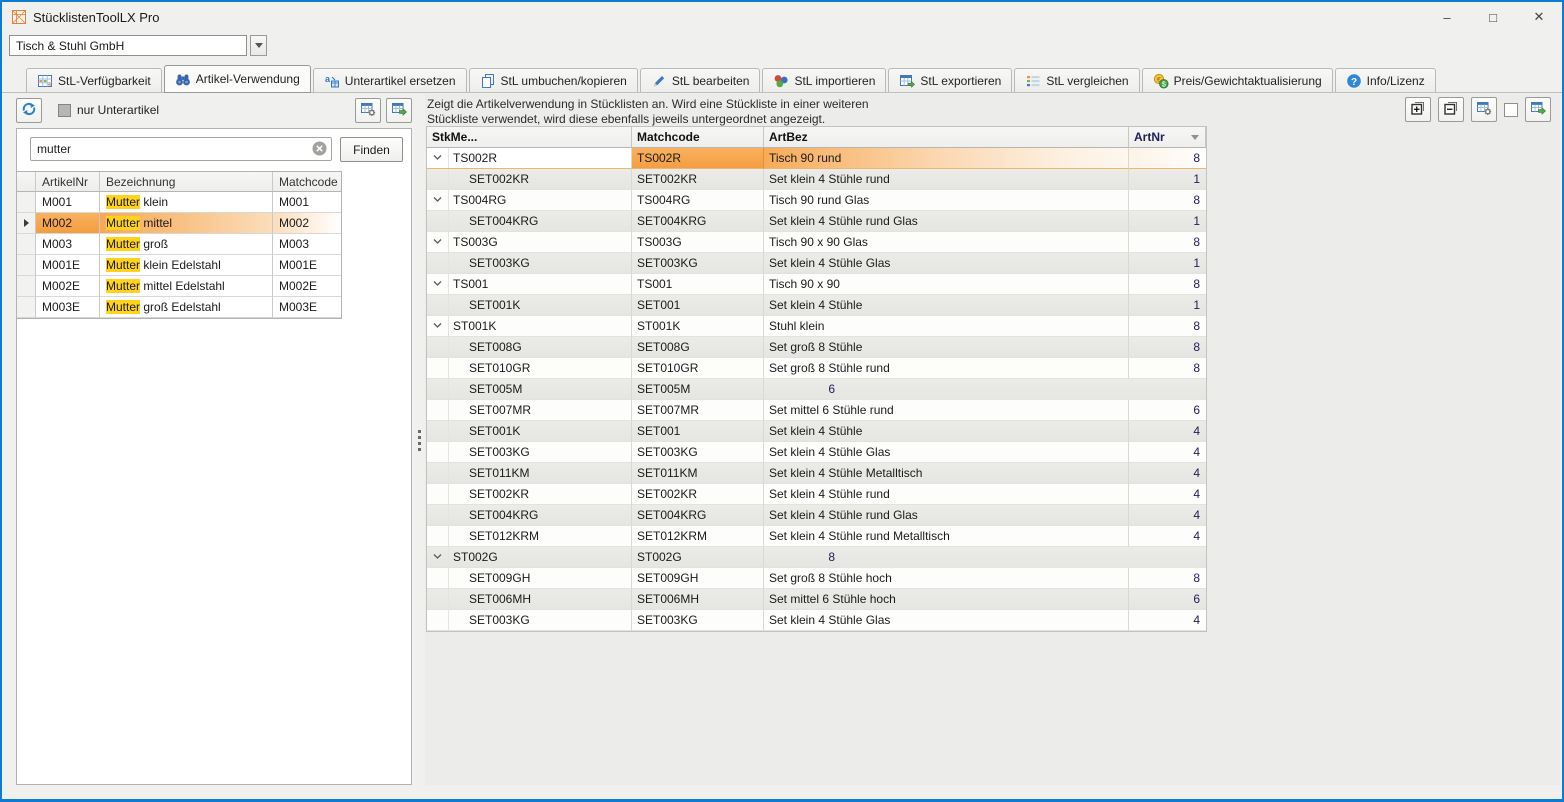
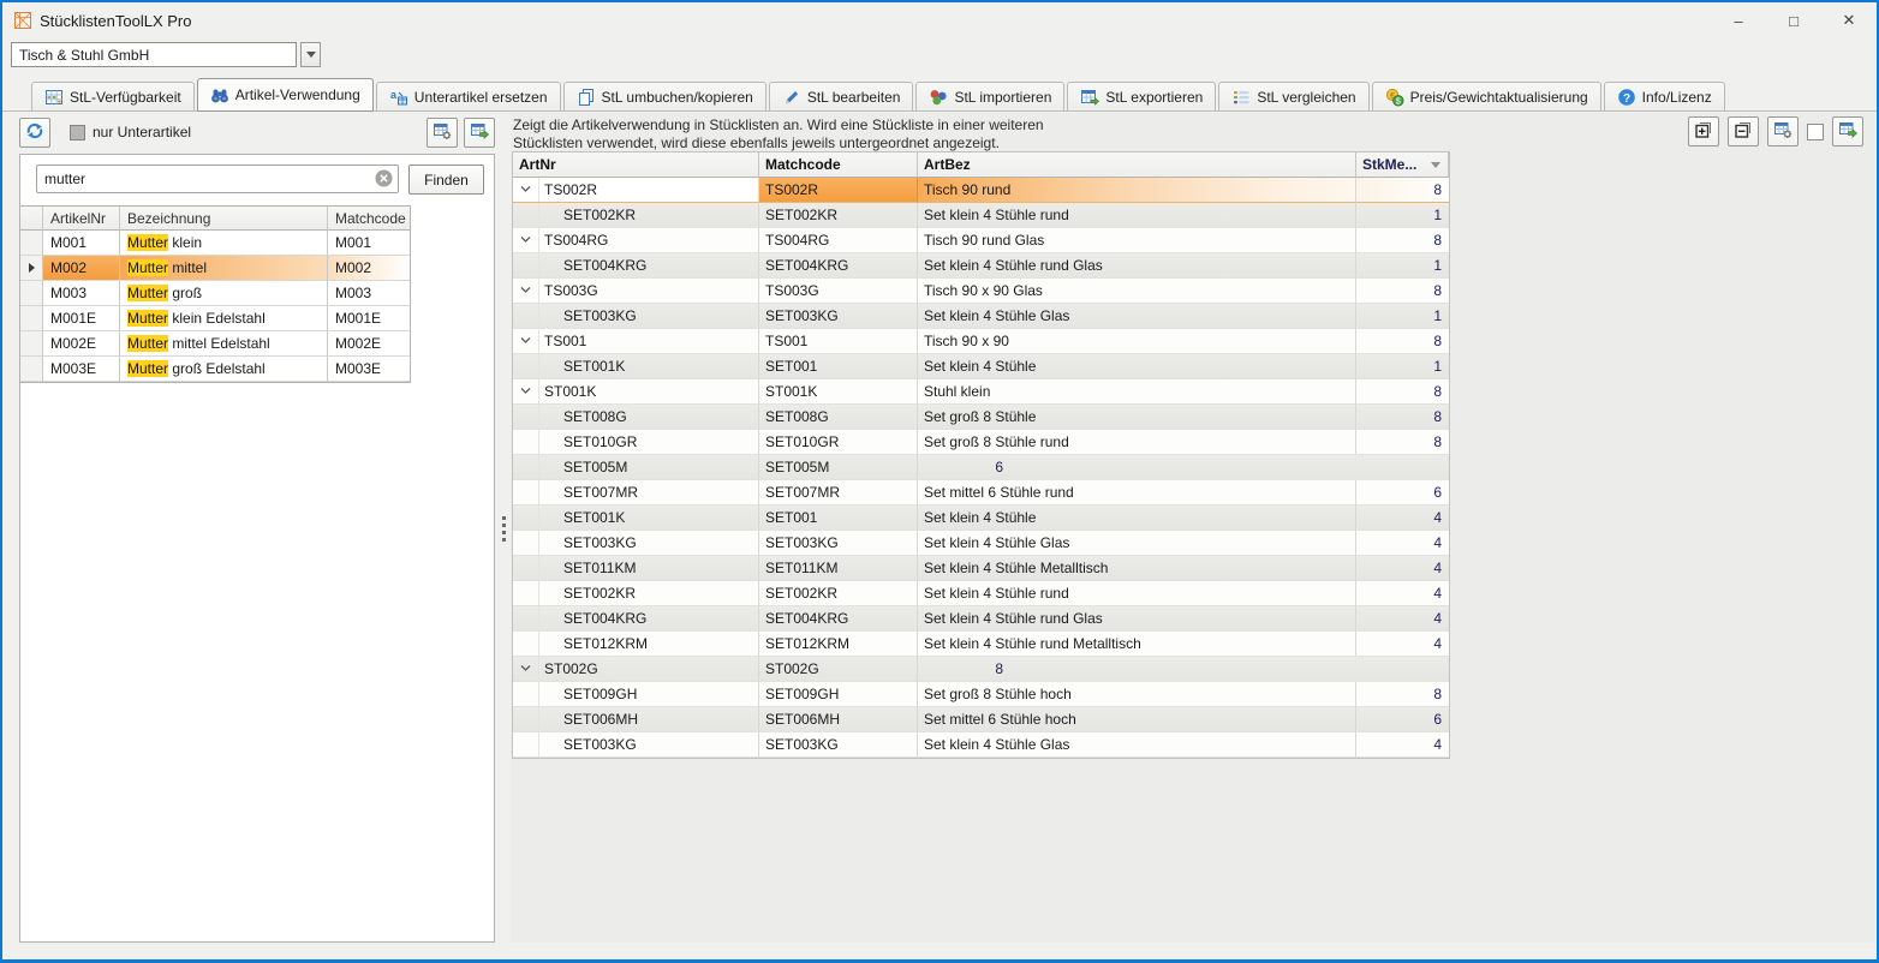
  StücklistenToolLX Pro
  –
  □
  ✕
  Tisch & Stuhl GmbH
  StL-Verfügbarkeit
  Artikel-Verwendung
  a
  Unterartikel ersetzen
  StL umbuchen/kopieren
  StL bearbeiten
  StL importieren
  StL exportieren
  StL vergleichen
  Preis/Gewichtaktualisierung
  ?
  Info/Lizenz
  nur Unterartikel
  mutter
  Finden
  ArtikelNr
  Bezeichnung
  Matchcode
  M001
  Mutter klein
  M001
  M002
  Mutter mittel
  M002
  M003
  Mutter groß
  M003
  M001E
  Mutter klein Edelstahl
  M001E
  M002E
  Mutter mittel Edelstahl
  M002E
  M003E
  Mutter groß Edelstahl
  M003E
  Zeigt die Artikelverwendung in Stücklisten an. Wird eine Stückliste in einer weiteren
- Stückliste verwendet, wird diese ebenfalls jeweils untergeordnet angezeigt.
+ Stücklisten verwendet, wird diese ebenfalls jeweils untergeordnet angezeigt.
- StkMe...
+ ArtNr
  Matchcode
  ArtBez
- ArtNr
+ StkMe...
  TS002R
  TS002R
  Tisch 90 rund
  8
  SET002KR
  SET002KR
  Set klein 4 Stühle rund
  1
  TS004RG
  TS004RG
  Tisch 90 rund Glas
  8
  SET004KRG
  SET004KRG
  Set klein 4 Stühle rund Glas
  1
  TS003G
  TS003G
  Tisch 90 x 90 Glas
  8
  SET003KG
  SET003KG
  Set klein 4 Stühle Glas
  1
  TS001
  TS001
  Tisch 90 x 90
  8
  SET001K
  SET001
  Set klein 4 Stühle
  1
  ST001K
  ST001K
  Stuhl klein
  8
  SET008G
  SET008G
  Set groß 8 Stühle
  8
  SET010GR
  SET010GR
  Set groß 8 Stühle rund
  8
  SET005M
  SET005M
  6
  SET007MR
  SET007MR
  Set mittel 6 Stühle rund
  6
  SET001K
  SET001
  Set klein 4 Stühle
  4
  SET003KG
  SET003KG
  Set klein 4 Stühle Glas
  4
  SET011KM
  SET011KM
  Set klein 4 Stühle Metalltisch
  4
  SET002KR
  SET002KR
  Set klein 4 Stühle rund
  4
  SET004KRG
  SET004KRG
  Set klein 4 Stühle rund Glas
  4
  SET012KRM
  SET012KRM
  Set klein 4 Stühle rund Metalltisch
  4
  ST002G
  ST002G
  8
  SET009GH
  SET009GH
  Set groß 8 Stühle hoch
  8
  SET006MH
  SET006MH
  Set mittel 6 Stühle hoch
  6
  SET003KG
  SET003KG
  Set klein 4 Stühle Glas
  4
